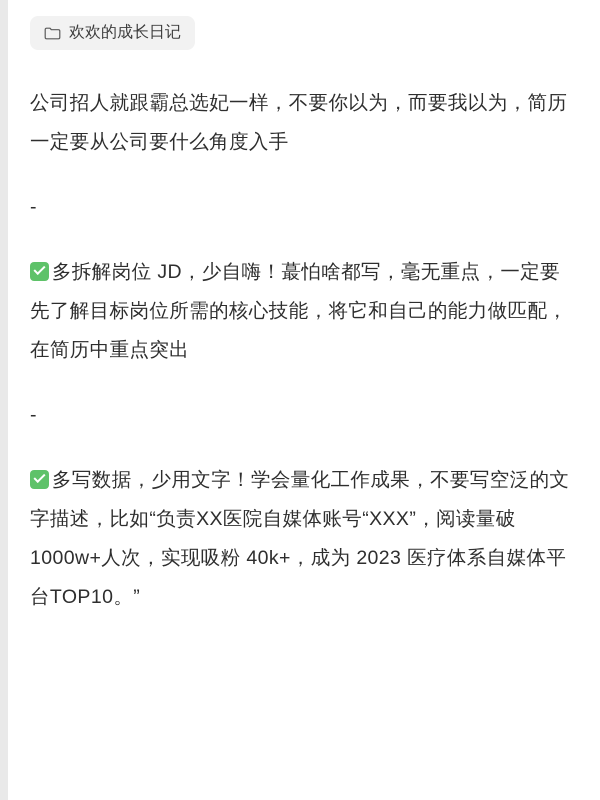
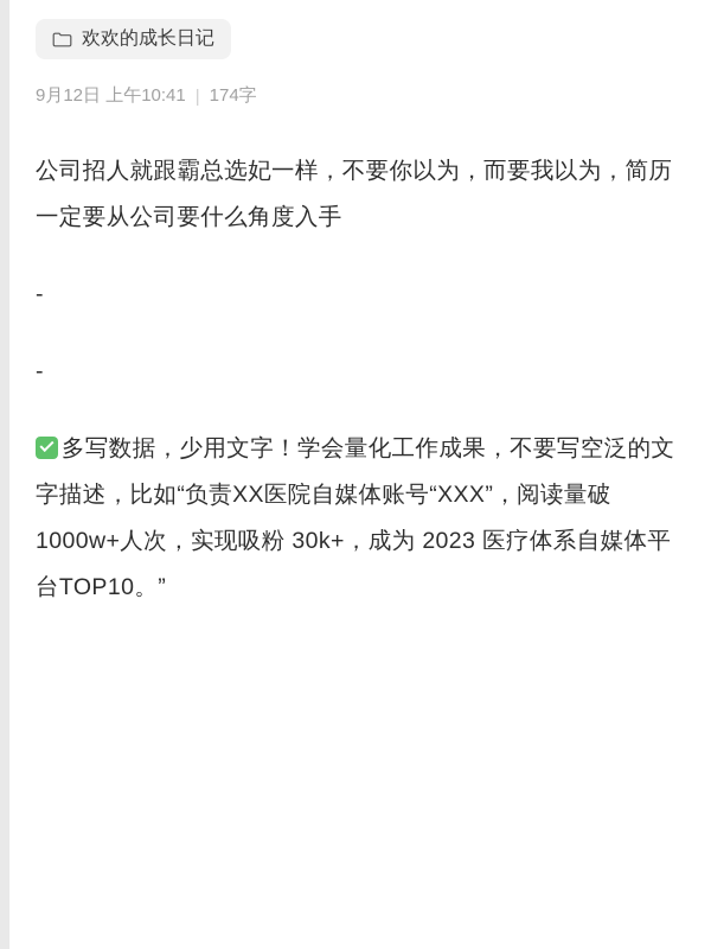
  欢欢的成长日记
+ 9月12日 上午10:41
+ |
+ 174字
  公司招人就跟霸总选妃一样，不要你以为，而要我以为，简历一定要从公司要什么角度入手
  -
- 多拆解岗位 JD，少自嗨！蕞怕啥都写，毫无重点，一定要先了解目标岗位所需的核心技能，将它和自己的能力做匹配，在简历中重点突出
  -
- 多写数据，少用文字！学会量化工作成果，不要写空泛的文字描述，比如“负责XX医院自媒体账号“XXX”，阅读量破 1000w+人次，实现吸粉 40k+，成为 2023 医疗体系自媒体平台TOP10。”
+ 多写数据，少用文字！学会量化工作成果，不要写空泛的文字描述，比如“负责XX医院自媒体账号“XXX”，阅读量破 1000w+人次，实现吸粉 30k+，成为 2023 医疗体系自媒体平台TOP10。”
